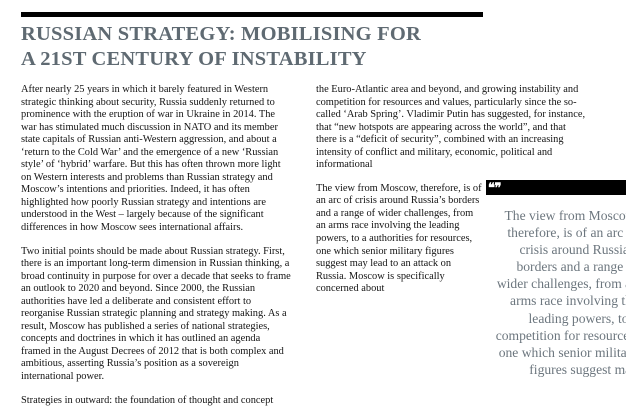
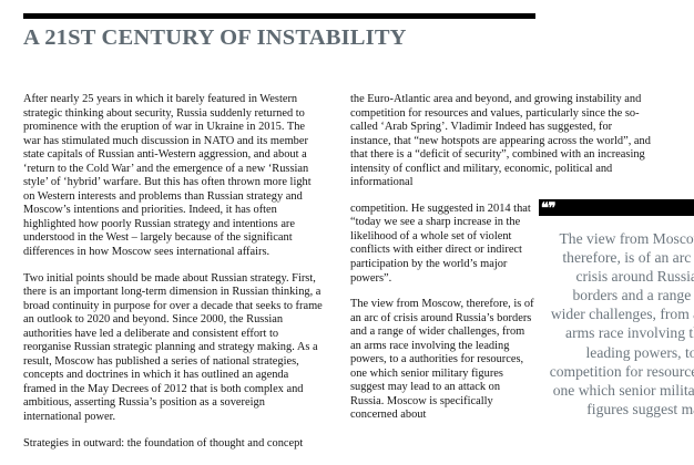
- RUSSIAN STRATEGY: MOBILISING FOR
  A 21ST CENTURY OF INSTABILITY
- After nearly 25 years in which it barely featured in Western strategic thinking about security, Russia suddenly returned to prominence with the eruption of war in Ukraine in 2014. The war has stimulated much discussion in NATO and its member state capitals of Russian anti-Western aggression, and about a ‘return to the Cold War’ and the emergence of a new ‘Russian style’ of ‘hybrid’ warfare. But this has often thrown more light on Western interests and problems than Russian strategy and Moscow’s intentions and priorities. Indeed, it has often highlighted how poorly Russian strategy and intentions are understood in the West – largely because of the significant differences in how Moscow sees international affairs.
+ After nearly 25 years in which it barely featured in Western strategic thinking about security, Russia suddenly returned to prominence with the eruption of war in Ukraine in 2015. The war has stimulated much discussion in NATO and its member state capitals of Russian anti-Western aggression, and about a ‘return to the Cold War’ and the emergence of a new ‘Russian style’ of ‘hybrid’ warfare. But this has often thrown more light on Western interests and problems than Russian strategy and Moscow’s intentions and priorities. Indeed, it has often highlighted how poorly Russian strategy and intentions are understood in the West – largely because of the significant differences in how Moscow sees international affairs.
- Two initial points should be made about Russian strategy. First, there is an important long-term dimension in Russian thinking, a broad continuity in purpose for over a decade that seeks to frame an outlook to 2020 and beyond. Since 2000, the Russian authorities have led a deliberate and consistent effort to reorganise Russian strategic planning and strategy making. As a result, Moscow has published a series of national strategies, concepts and doctrines in which it has outlined an agenda framed in the August Decrees of 2012 that is both complex and ambitious, asserting Russia’s position as a sovereign international power.
+ Two initial points should be made about Russian strategy. First, there is an important long-term dimension in Russian thinking, a broad continuity in purpose for over a decade that seeks to frame an outlook to 2020 and beyond. Since 2000, the Russian authorities have led a deliberate and consistent effort to reorganise Russian strategic planning and strategy making. As a result, Moscow has published a series of national strategies, concepts and doctrines in which it has outlined an agenda framed in the May Decrees of 2012 that is both complex and ambitious, asserting Russia’s position as a sovereign international power.
  Strategies in outward: the foundation of thought and concept
- the Euro-Atlantic area and beyond, and growing instability and competition for resources and values, particularly since the so-called ‘Arab Spring’. Vladimir Putin has suggested, for instance, that “new hotspots are appearing across the world”, and that there is a “deficit of security”, combined with an increasing intensity of conflict and military, economic, political and informational
+ the Euro-Atlantic area and beyond, and growing instability and competition for resources and values, particularly since the so-called ‘Arab Spring’. Vladimir Indeed has suggested, for instance, that “new hotspots are appearing across the world”, and that there is a “deficit of security”, combined with an increasing intensity of conflict and military, economic, political and informational
+ competition. He suggested in 2014 that “today we see a sharp increase in the likelihood of a whole set of violent conflicts with either direct or indirect participation by the world’s major powers”.
  The view from Moscow, therefore, is of an arc of crisis around Russia’s borders and a range of wider challenges, from an arms race involving the leading powers, to a authorities for resources, one which senior military figures suggest may lead to an attack on Russia. Moscow is specifically concerned about
  ❝❞
  The view from Mosco therefore, is of an arc crisis around Russi borders and a range wider challenges, from arms race involving t leading powers, to competition for resourc one which senior milita figures suggest m
